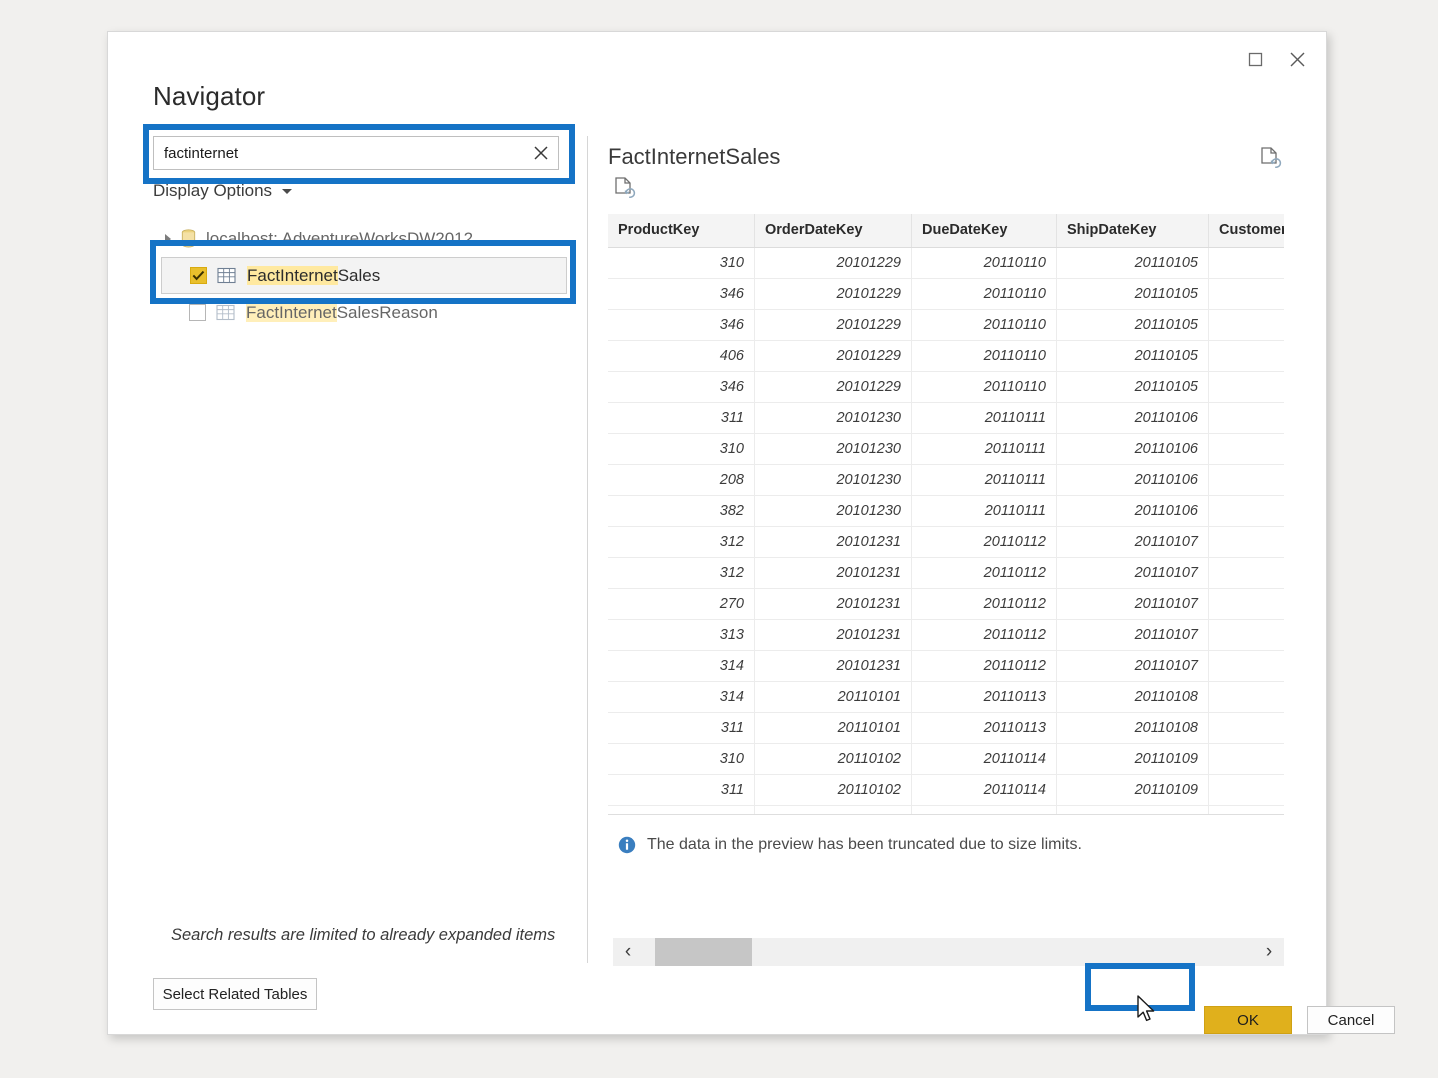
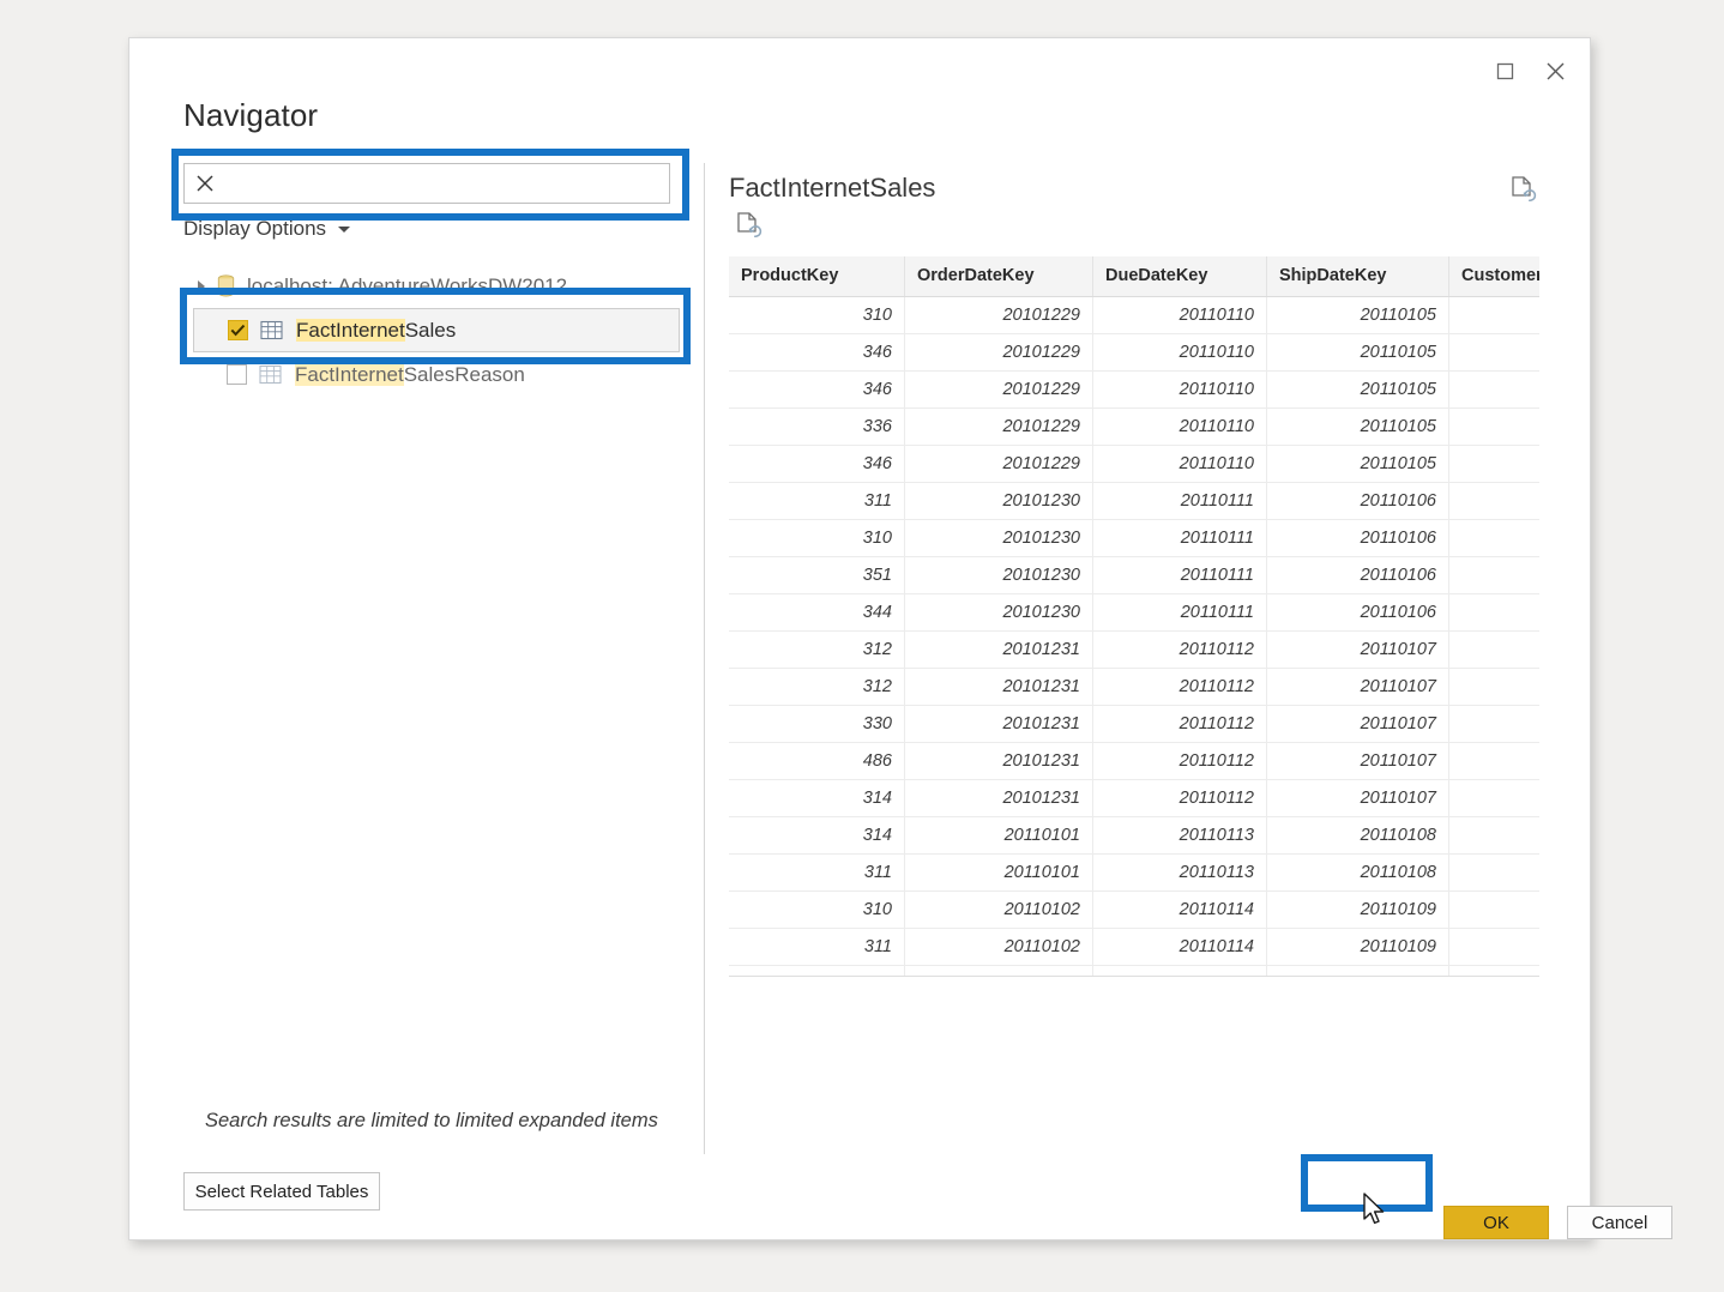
  Navigator
- factinternet
  Display Options
  localhost: AdventureWorksDW2012
  FactInternetSales
  FactInternetSalesReason
- Search results are limited to already expanded items
+ Search results are limited to limited expanded items
  FactInternetSales
  ProductKey	OrderDateKey	DueDateKey	ShipDateKey	Customer
  310	20101229	20110110	20110105
  346	20101229	20110110	20110105
  346	20101229	20110110	20110105
- 406	20101229	20110110	20110105
+ 336	20101229	20110110	20110105
  346	20101229	20110110	20110105
  311	20101230	20110111	20110106
  310	20101230	20110111	20110106
- 208	20101230	20110111	20110106
+ 351	20101230	20110111	20110106
- 382	20101230	20110111	20110106
+ 344	20101230	20110111	20110106
  312	20101231	20110112	20110107
  312	20101231	20110112	20110107
- 270	20101231	20110112	20110107
+ 330	20101231	20110112	20110107
- 313	20101231	20110112	20110107
+ 486	20101231	20110112	20110107
  314	20101231	20110112	20110107
  314	20110101	20110113	20110108
  311	20110101	20110113	20110108
  310	20110102	20110114	20110109
  311	20110102	20110114	20110109
- The data in the preview has been truncated due to size limits.
- ‹
- ›
  Select Related Tables
  OK
  Cancel
